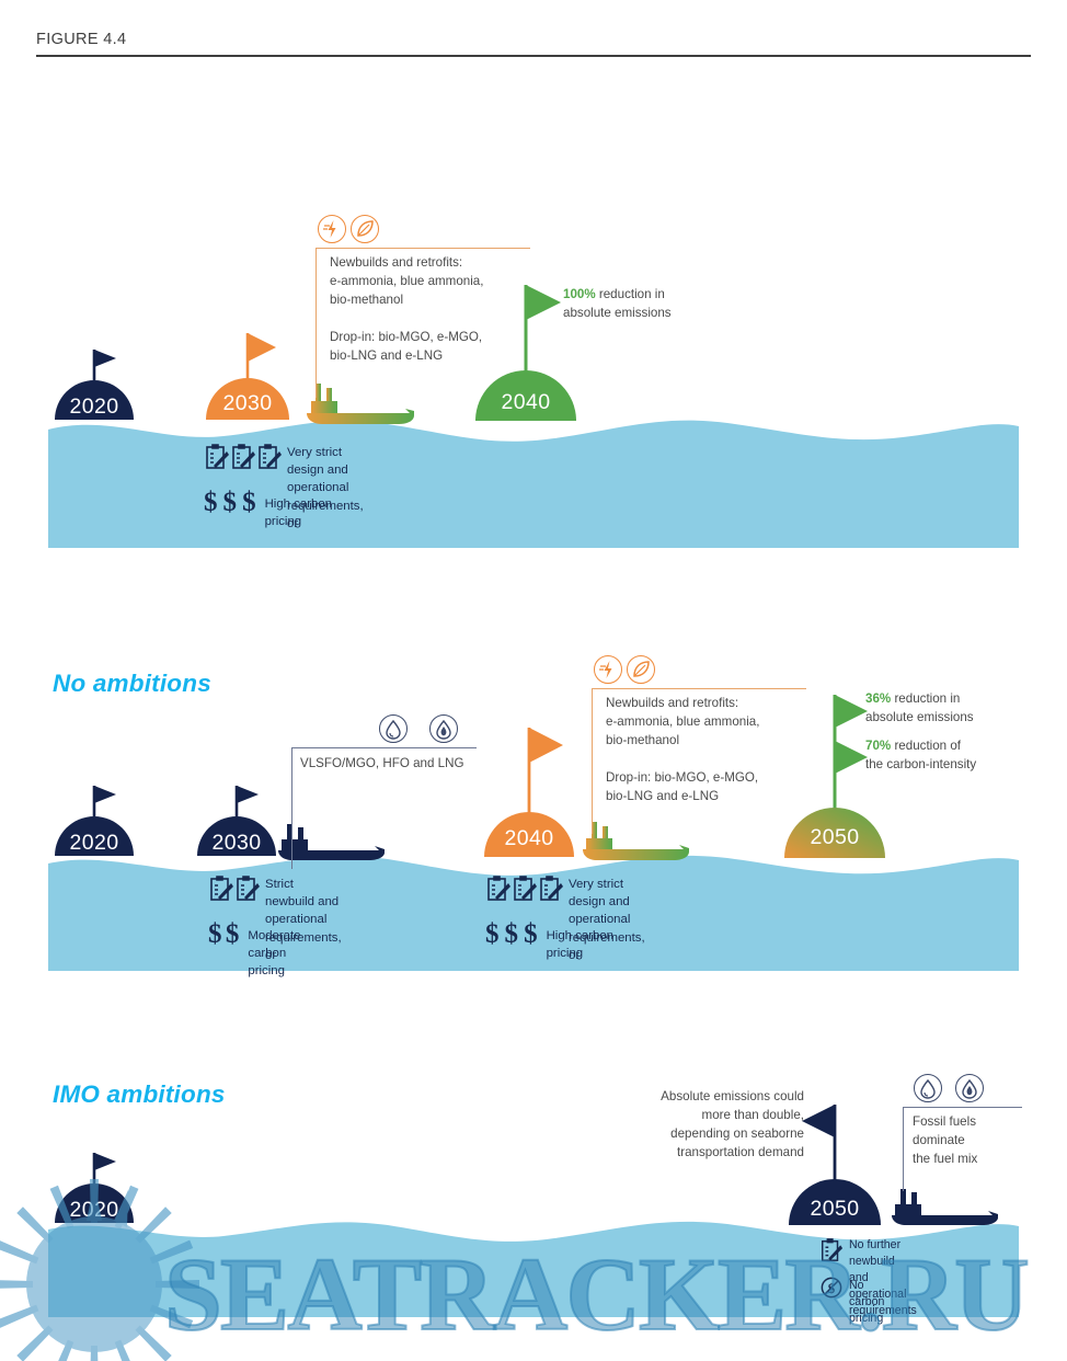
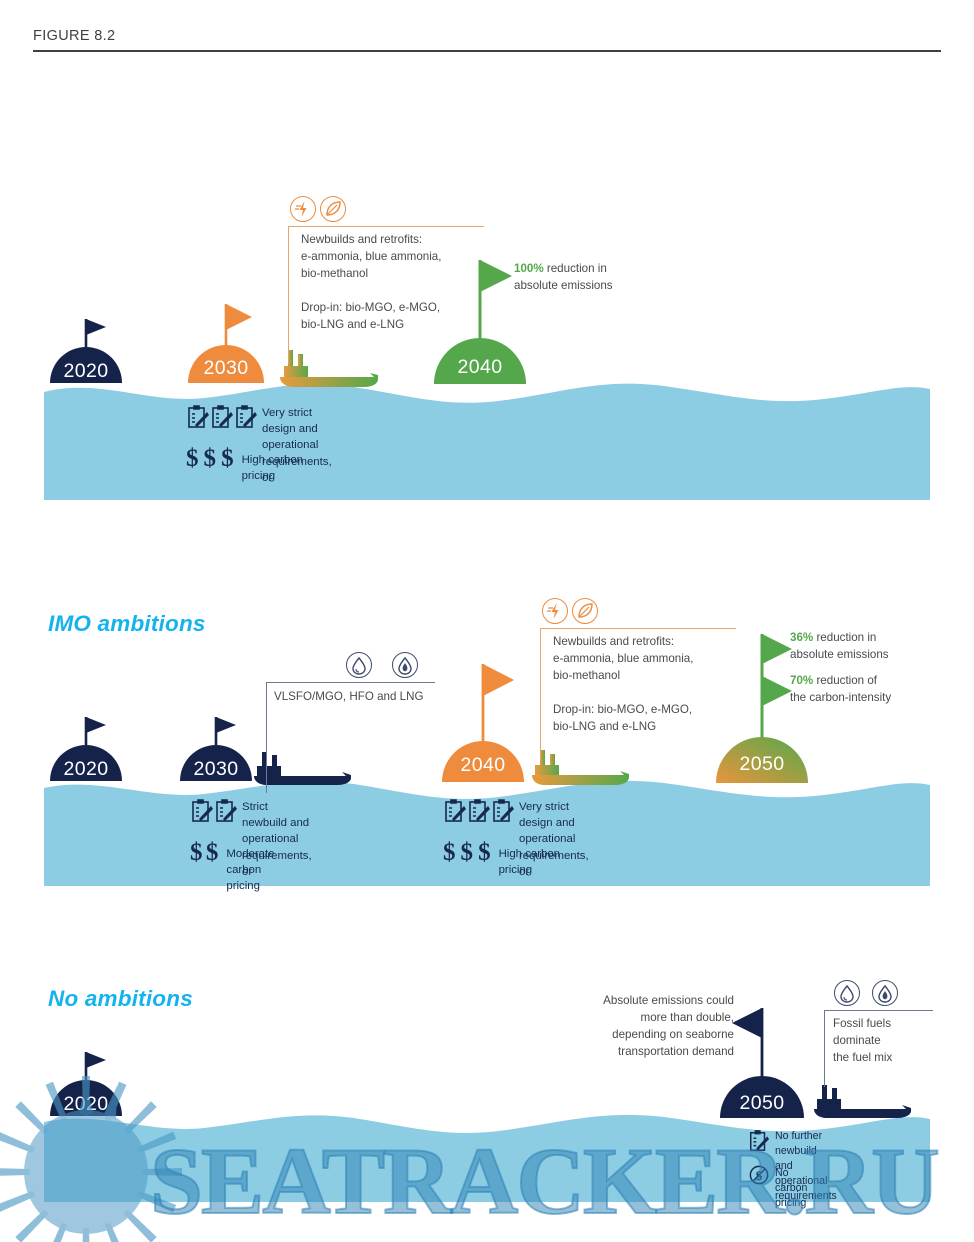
- FIGURE 4.4
+ FIGURE 8.2
  2020
  2030
  2040
  Newbuilds and retrofits:
  e-ammonia, blue ammonia,
  bio-methanol
  Drop-in: bio-MGO, e-MGO,
  bio-LNG and e-LNG
  100% reduction in
  absolute emissions
  Very strict design and
  operational requirements, or
  $
  $
  $
  High carbon pricing
- No ambitions
+ IMO ambitions
  2020
  2030
  2040
  2050
  VLSFO/MGO, HFO and LNG
  Newbuilds and retrofits:
  e-ammonia, blue ammonia,
  bio-methanol
  Drop-in: bio-MGO, e-MGO,
  bio-LNG and e-LNG
  36% reduction in
  absolute emissions
  70% reduction of
  the carbon-intensity
  Strict newbuild and
  operational requirements, or
  $
  $
  Moderate carbon pricing
  Very strict design and
  operational requirements, or
  $
  $
  $
  High carbon pricing
- IMO ambitions
+ No ambitions
  2020
  2050
  Absolute emissions could
  more than double,
  depending on seaborne
  transportation demand
  Fossil fuels
  dominate
  the fuel mix
  No further newbuild and
  operational requirements
  $
  No carbon pricing
  SEATRACKER.RU
